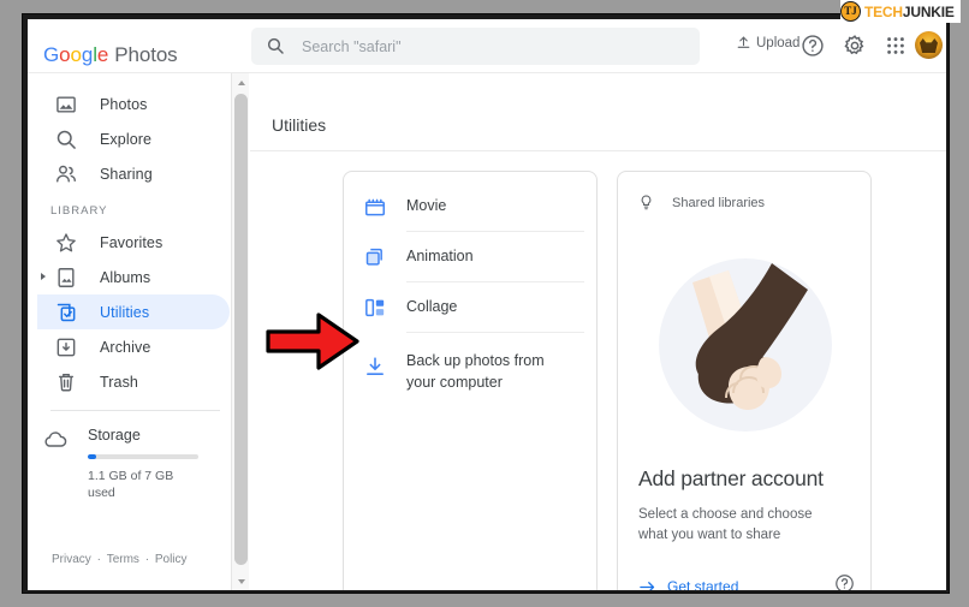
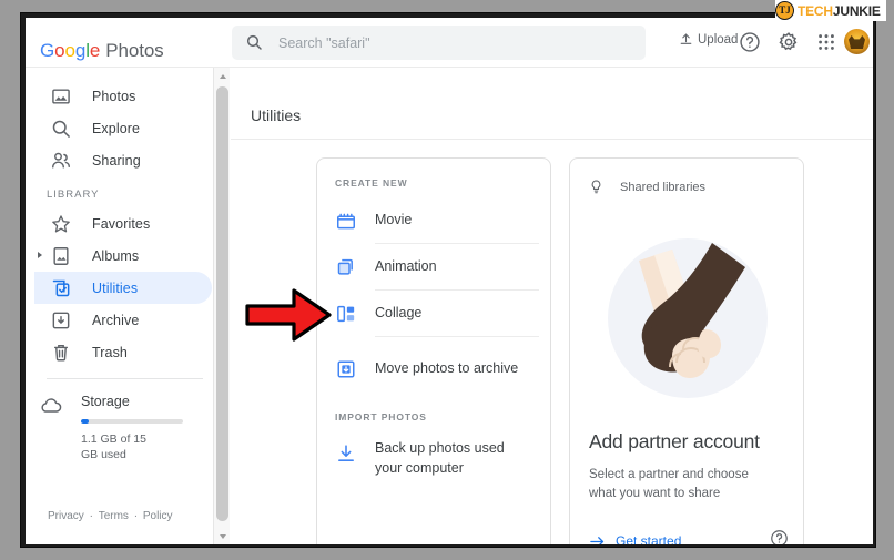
  Google Photos
  Search "safari"
  Upload
  Photos
  Explore
  Sharing
  LIBRARY
  Favorites
  Albums
  Utilities
  Archive
  Trash
  Storage
- 1.1 GB of 7 GB used
+ 1.1 GB of 15 GB used
  Privacy · Terms · Policy
  Utilities
+ CREATE NEW
  Movie
  Animation
  Collage
+ Move photos to archive
+ IMPORT PHOTOS
- Back up photos from your computer
+ Back up photos used your computer
  Shared libraries
  Add partner account
- Select a choose and choose what you want to share
+ Select a partner and choose what you want to share
  Get started
  TJ
  TECH
  JUNKIE
